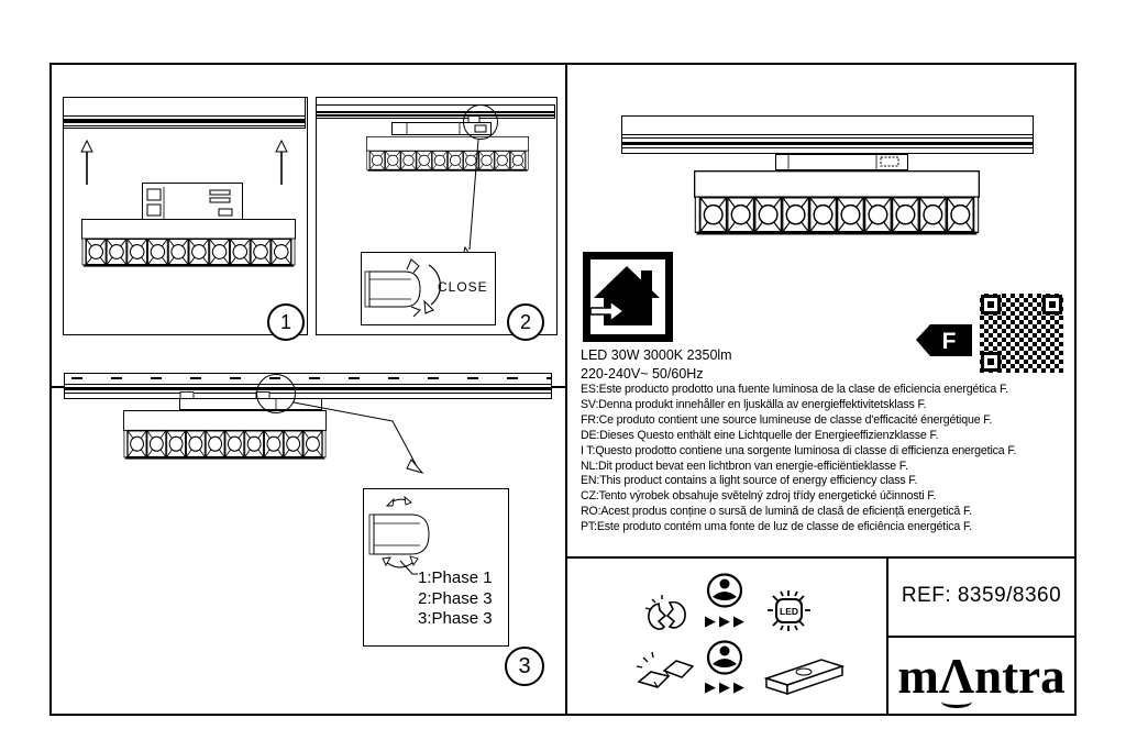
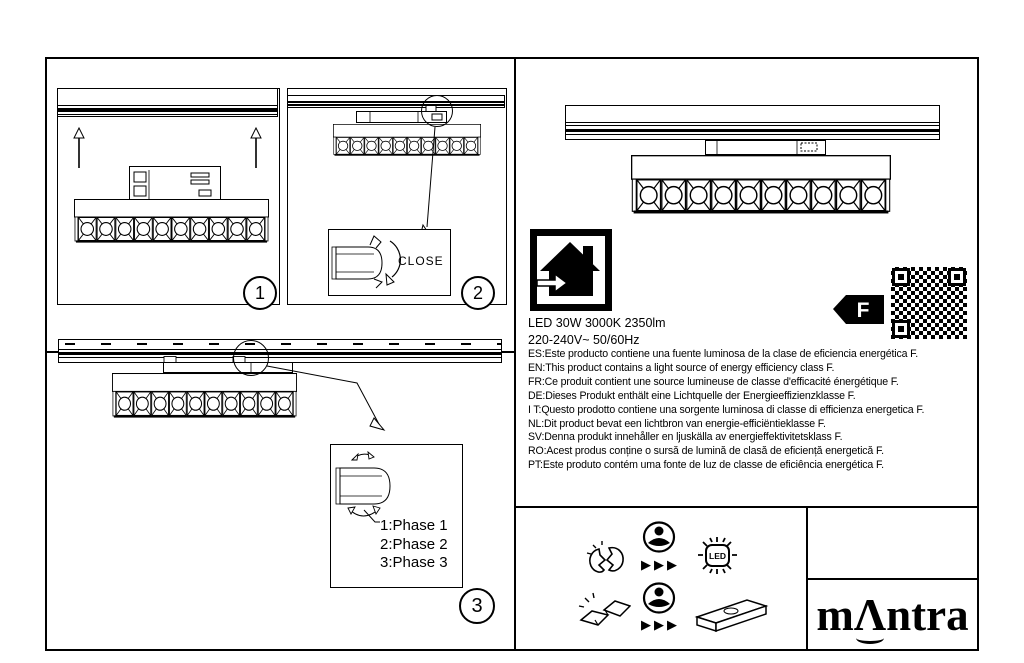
  1
  2
  CLOSE
  1:Phase 1
- 2:Phase 3
+ 2:Phase 2
  3:Phase 3
  3
  F
  LED 30W 3000K 2350lm
  220-240V~ 50/60Hz
- ES:Este producto prodotto una fuente luminosa de la clase de eficiencia energética F.
+ ES:Este producto contiene una fuente luminosa de la clase de eficiencia energética F.
- SV:Denna produkt innehåller en ljuskälla av energieffektivitetsklass F.
+ EN:This product contains a light source of energy efficiency class F.
- FR:Ce produto contient une source lumineuse de classe d'efficacité énergétique F.
+ FR:Ce produit contient une source lumineuse de classe d'efficacité énergétique F.
- DE:Dieses Questo enthält eine Lichtquelle der Energieeffizienzklasse F.
+ DE:Dieses Produkt enthält eine Lichtquelle der Energieeffizienzklasse F.
  I T:Questo prodotto contiene una sorgente luminosa di classe di efficienza energetica F.
  NL:Dit product bevat een lichtbron van energie-efficiëntieklasse F.
- EN:This product contains a light source of energy efficiency class F.
+ SV:Denna produkt innehåller en ljuskälla av energieffektivitetsklass F.
- CZ:Tento výrobek obsahuje světelný zdroj třídy energetické účinnosti F.
  RO:Acest produs conține o sursă de lumină de clasă de eficiență energetică F.
  PT:Este produto contém uma fonte de luz de classe de eficiência energética F.
  ▶▶▶
  LED
  ▶▶▶
- REF: 8359/8360
  m
  Λ
  ntra
